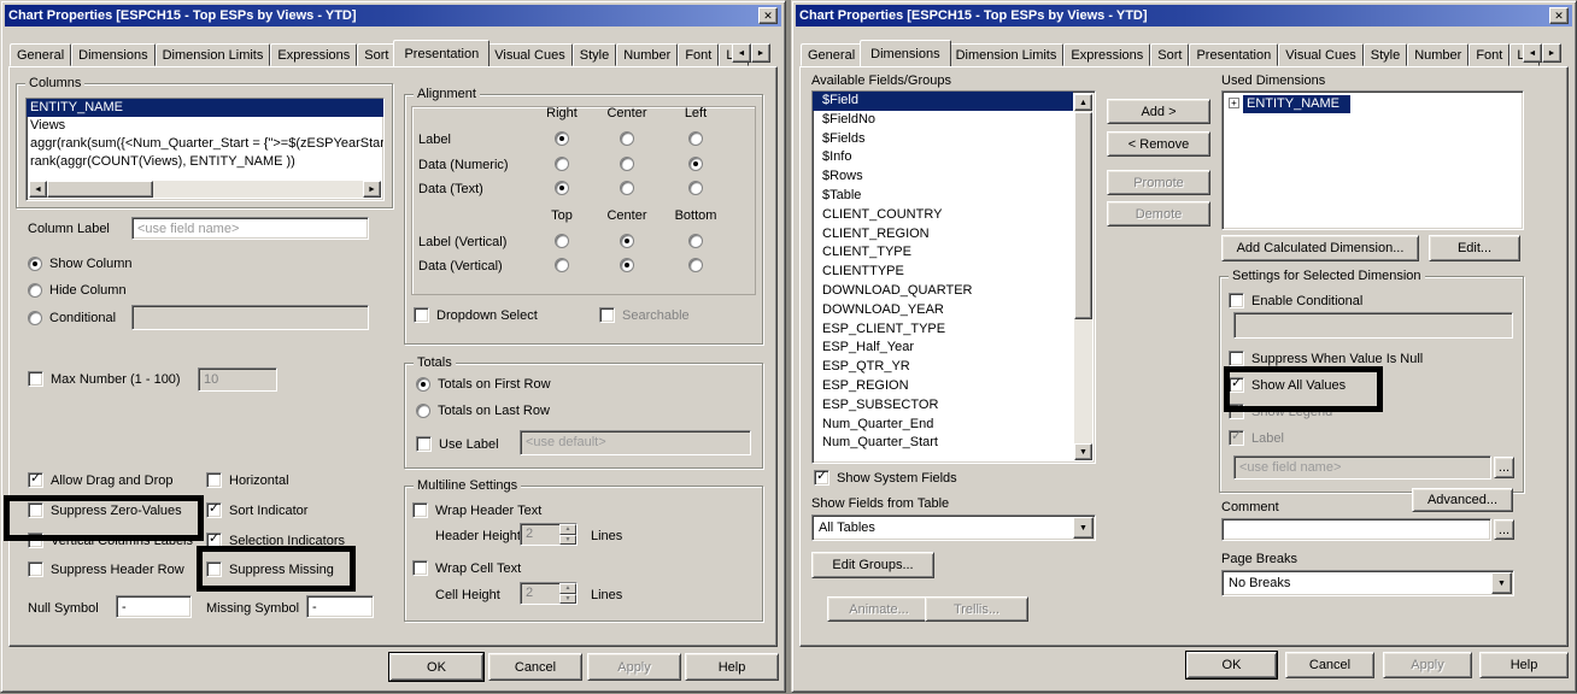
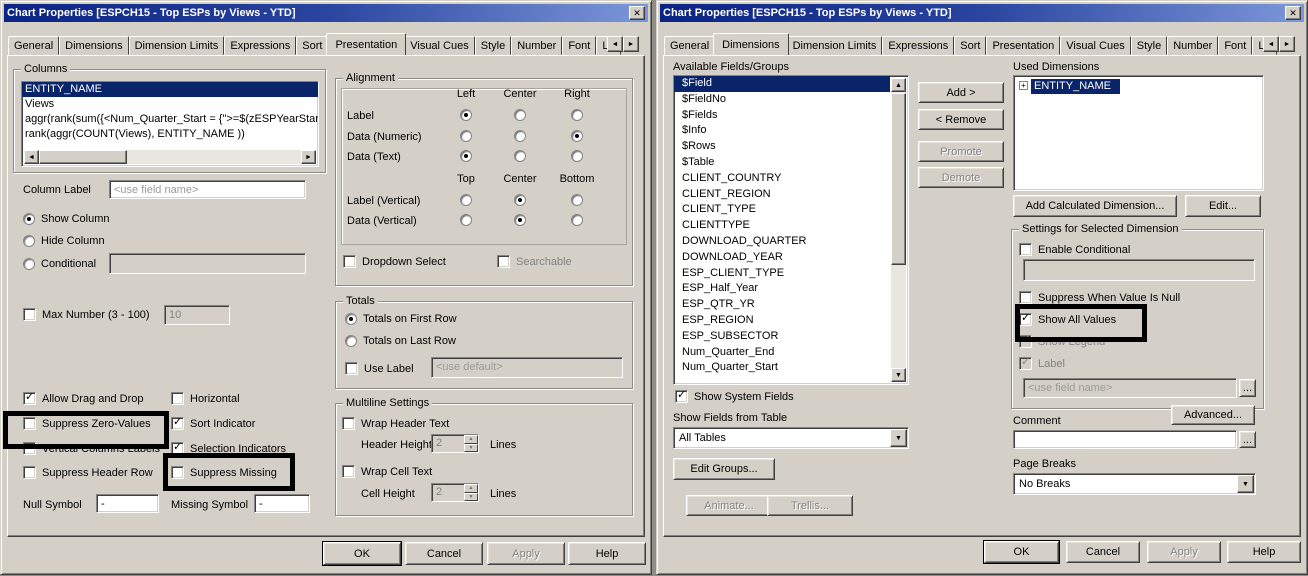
  Chart Properties [ESPCH15 - Top ESPs by Views - YTD]
  ✕
  General
  Dimensions
  Dimension Limits
  Expressions
  Sort
  Presentation
  Visual Cues
  Style
  Number
  Font
  Columns
  ENTITY_NAME
  Views
  aggr(rank(sum({<Num_Quarter_Start = {">=$(zESPYearStar
  rank(aggr(COUNT(Views), ENTITY_NAME ))
  Column Label
  <use field name>
  Show Column
  Hide Column
  Conditional
- Max Number (1 - 100)
+ Max Number (3 - 100)
  10
  ✓
  Allow Drag and Drop
  Horizontal
  Suppress Zero-Values
  ✓
  Sort Indicator
  Vertical Columns Labels
  ✓
  Selection Indicators
  Suppress Header Row
  Suppress Missing
  Null Symbol
  -
  Missing Symbol
  -
  Alignment
- Right
+ Left
  Center
- Left
+ Right
  Label
  Data (Numeric)
  Data (Text)
  Top
  Center
  Bottom
  Label (Vertical)
  Data (Vertical)
  Dropdown Select
  Searchable
  Totals
  Totals on First Row
  Totals on Last Row
  Use Label
  <use default>
  Multiline Settings
  Wrap Header Text
  Header Heigh
  2
  Lines
  Wrap Cell Text
  Cell Height
  2
  Lines
  OK
  Cancel
  Apply
  Help
  Chart Properties [ESPCH15 - Top ESPs by Views - YTD]
  ✕
  General
  Dimensions
  Dimension Limits
  Expressions
  Sort
  Presentation
  Visual Cues
  Style
  Number
  Font
  Available Fields/Groups
  $Field
  $FieldNo
  $Fields
  $Info
  $Rows
  $Table
  CLIENT_COUNTRY
  CLIENT_REGION
  CLIENT_TYPE
  CLIENTTYPE
  DOWNLOAD_QUARTER
  DOWNLOAD_YEAR
  ESP_CLIENT_TYPE
  ESP_Half_Year
  ESP_QTR_YR
  ESP_REGION
  ESP_SUBSECTOR
  Num_Quarter_End
  Num_Quarter_Start
  ✓
  Show System Fields
  Show Fields from Table
  All Tables
  Edit Groups...
  Animate...
  Trellis...
  Add >
  < Remove
  Promote
  Demote
  Used Dimensions
  +
  ENTITY_NAME
  Add Calculated Dimension...
  Edit...
  Settings for Selected Dimension
  Enable Conditional
  Suppress When Value Is Null
  ✓
  Show All Values
  ✓
  Show Legend
  ✓
  Label
  <use field name>
  ...
  Comment
  Advanced...
  ...
  Page Breaks
  No Breaks
  OK
  Cancel
  Apply
  Help
